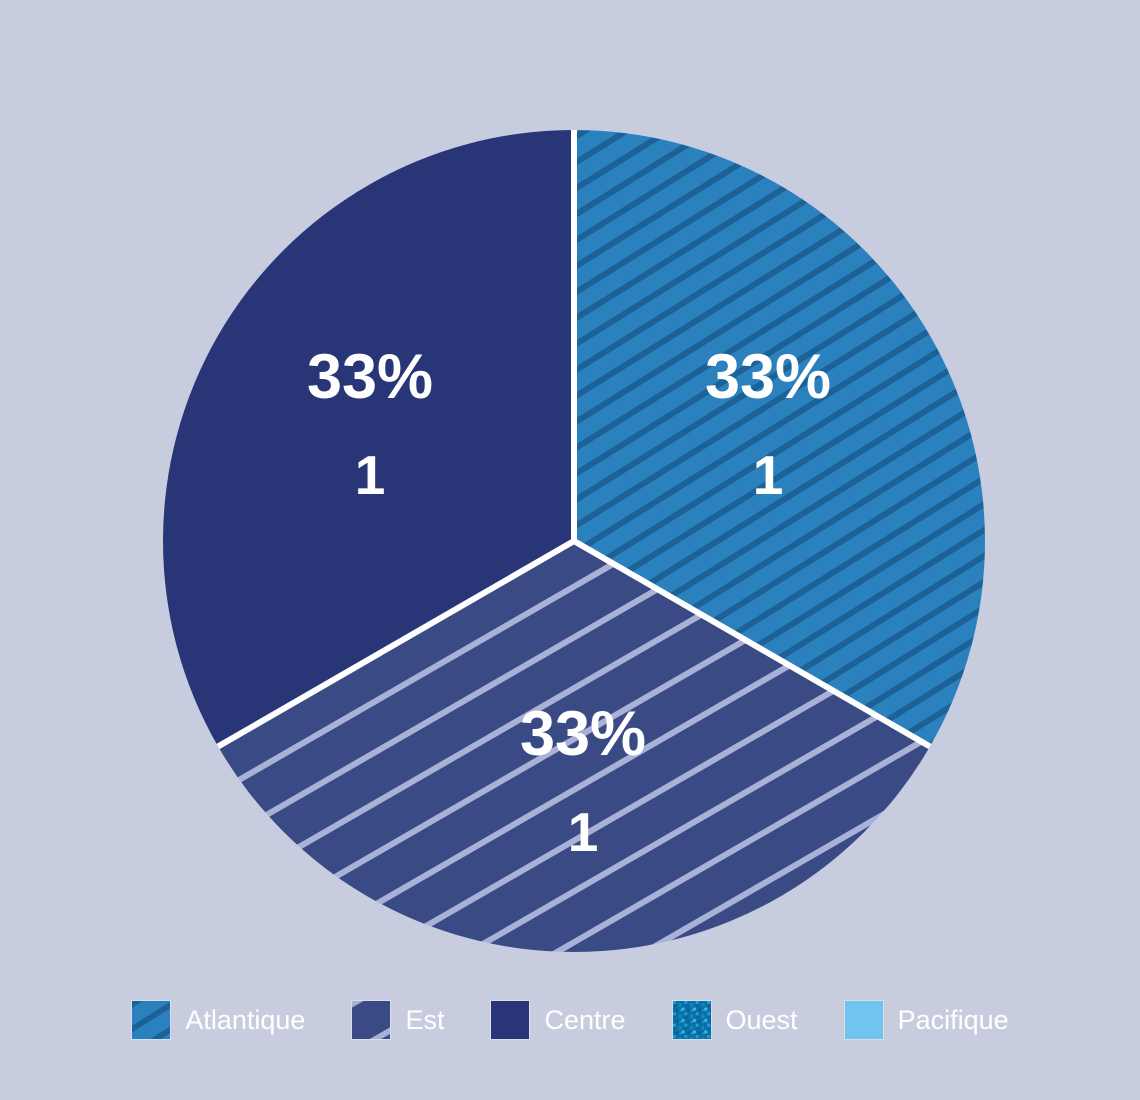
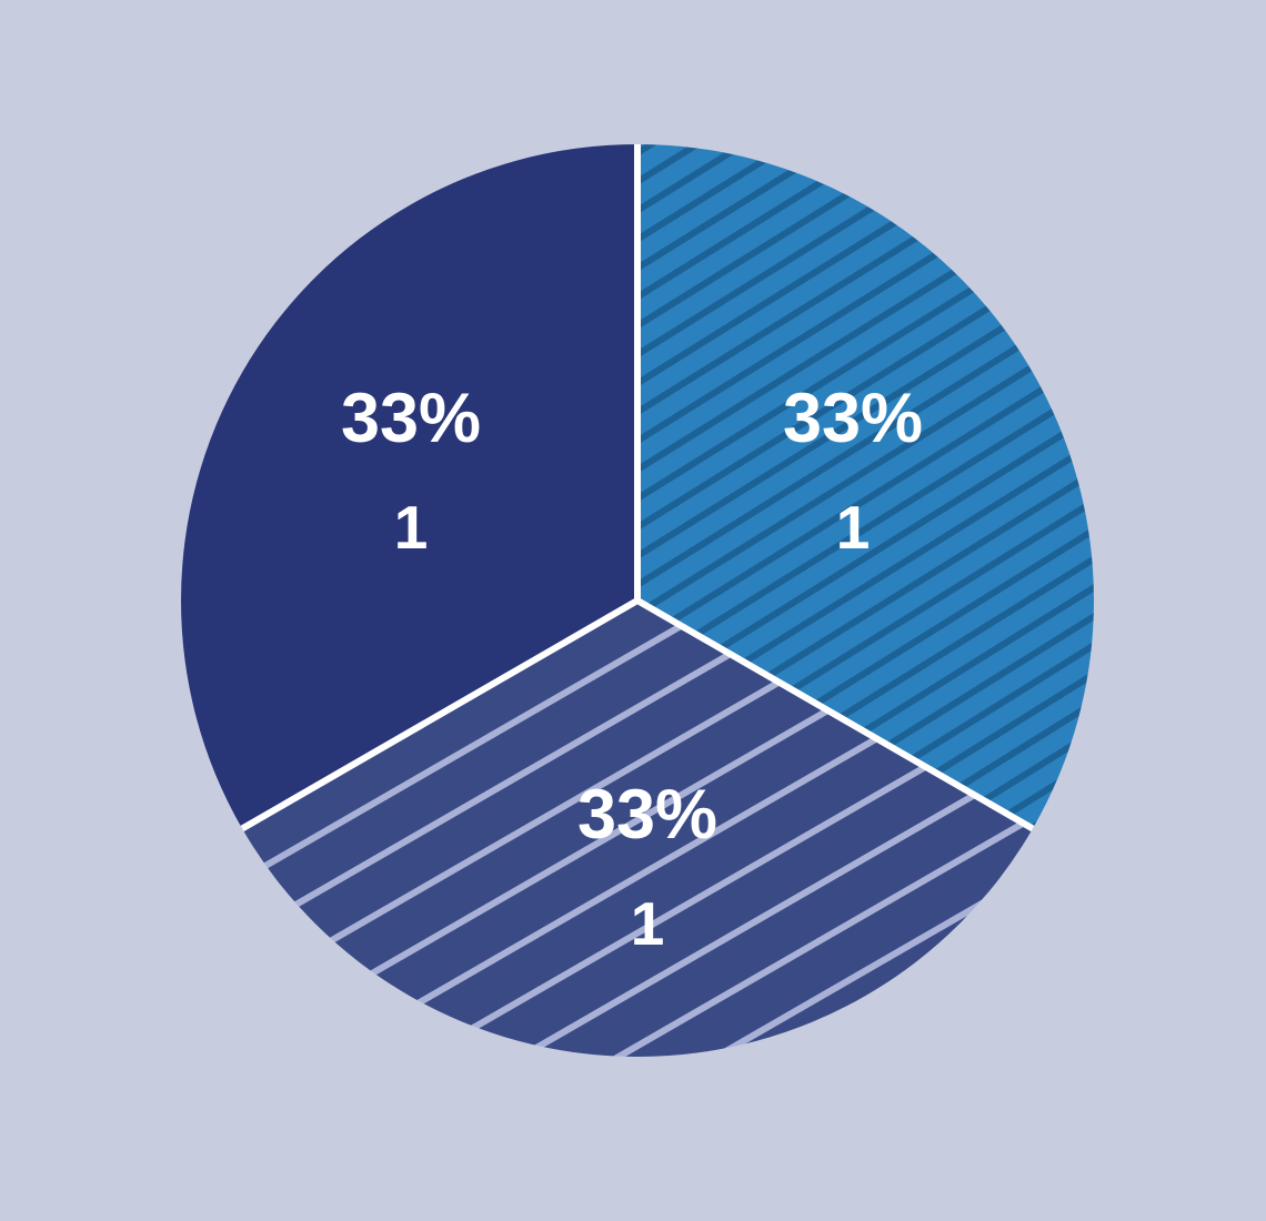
  33% 1
  33% 1
  33% 1
- Atlantique
- Est
- Centre
- Ouest
- Pacifique
